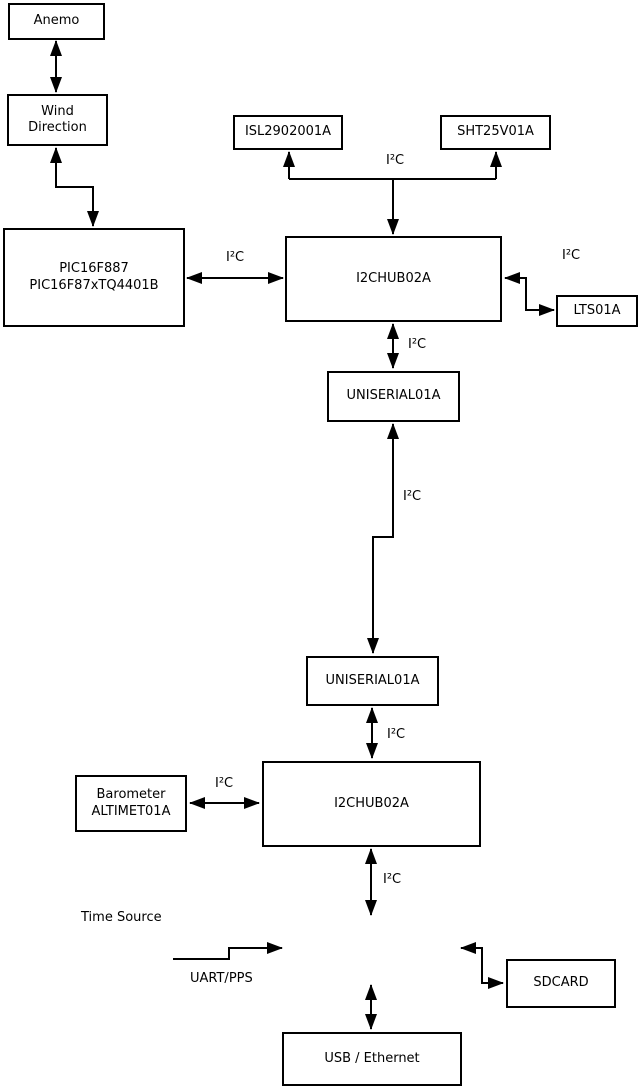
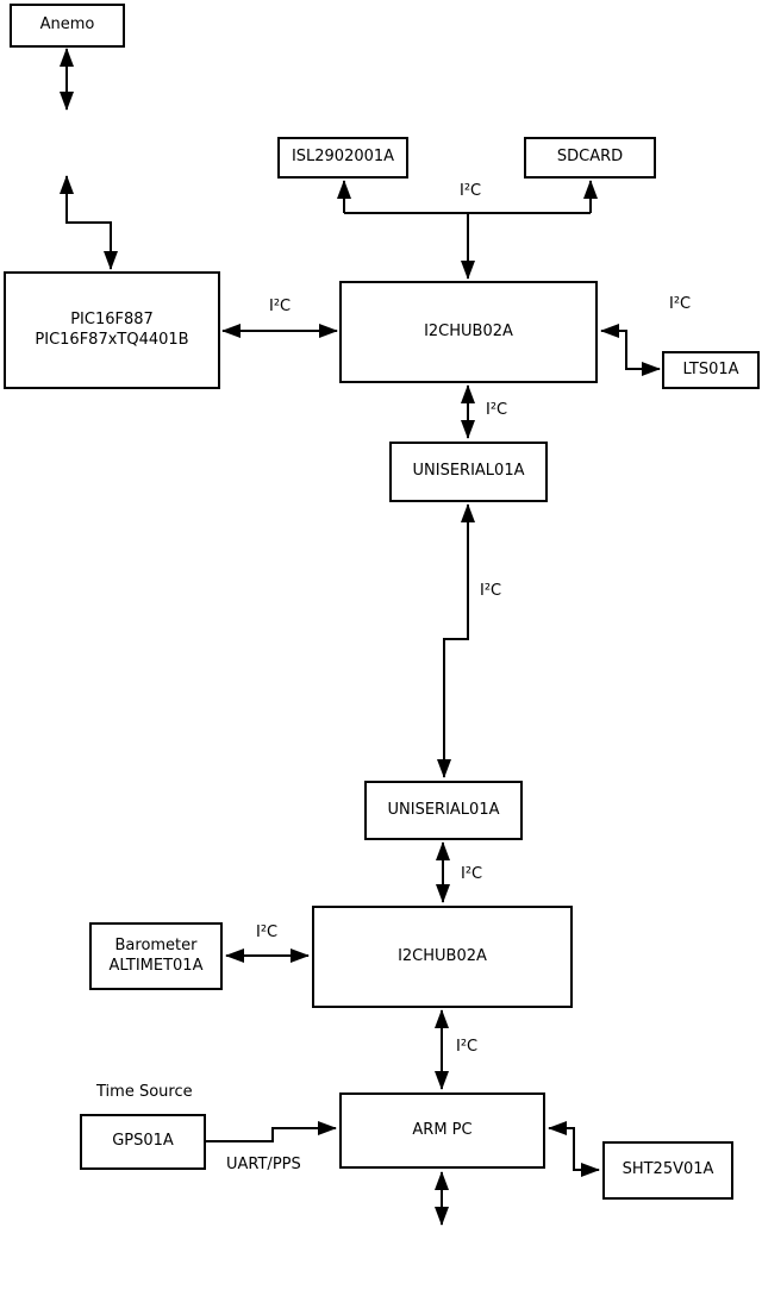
  Anemo
- Wind
- Direction
  PIC16F887
  PIC16F87xTQ4401B
  ISL2902001A
- SHT25V01A
+ SDCARD
  I2CHUB02A
  LTS01A
  UNISERIAL01A
  UNISERIAL01A
  I2CHUB02A
  Barometer
  ALTIMET01A
+ GPS01A
+ ARM PC
- SDCARD
+ SHT25V01A
- USB / Ethernet
  I²C
  I²C
  I²C
  I²C
  I²C
  I²C
  I²C
  I²C
  Time Source
  UART/PPS
